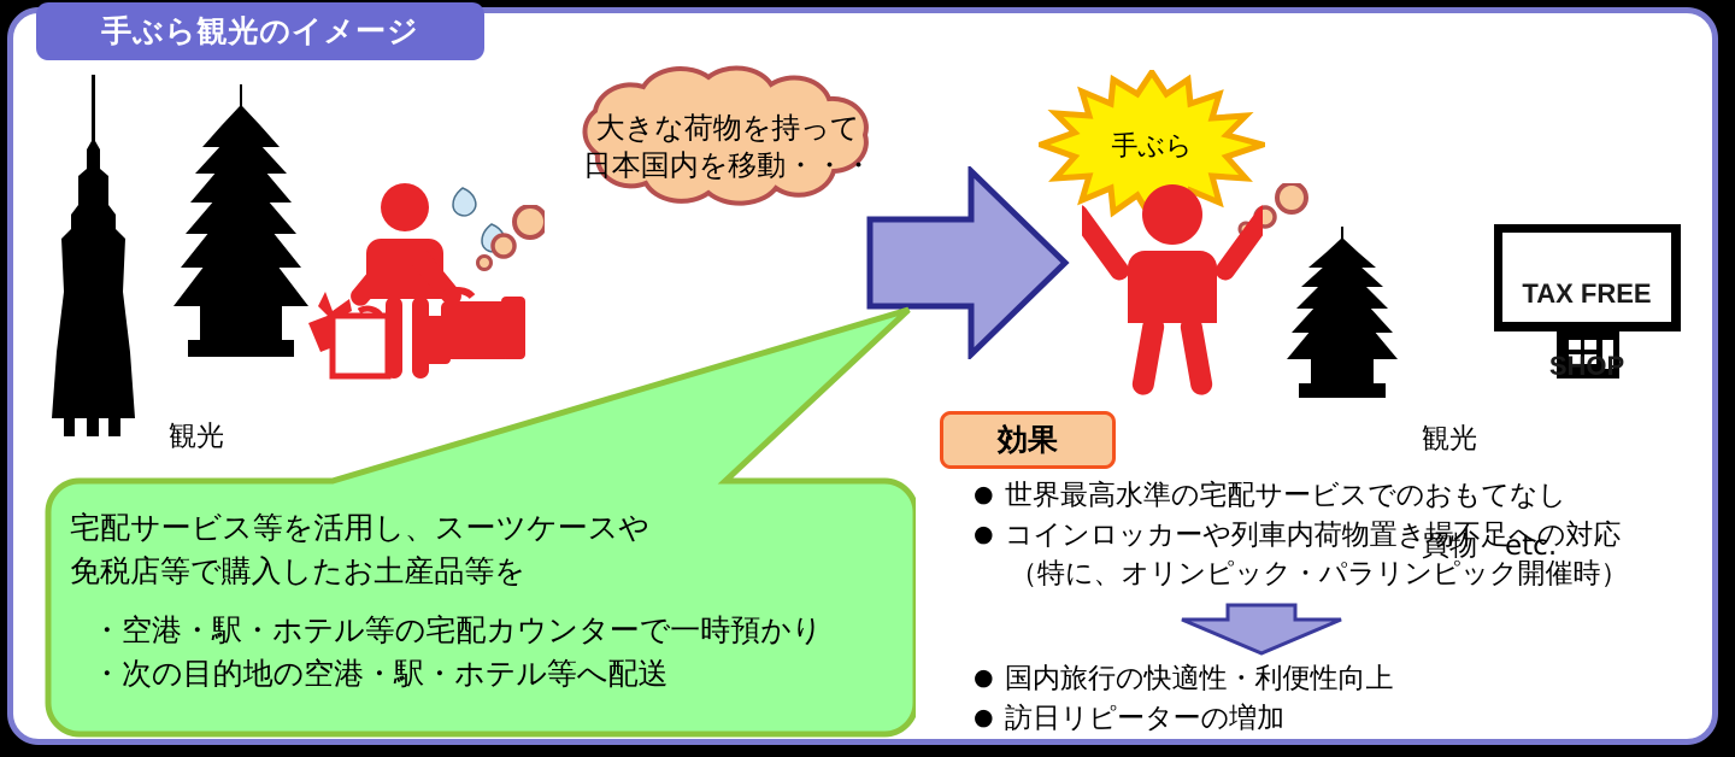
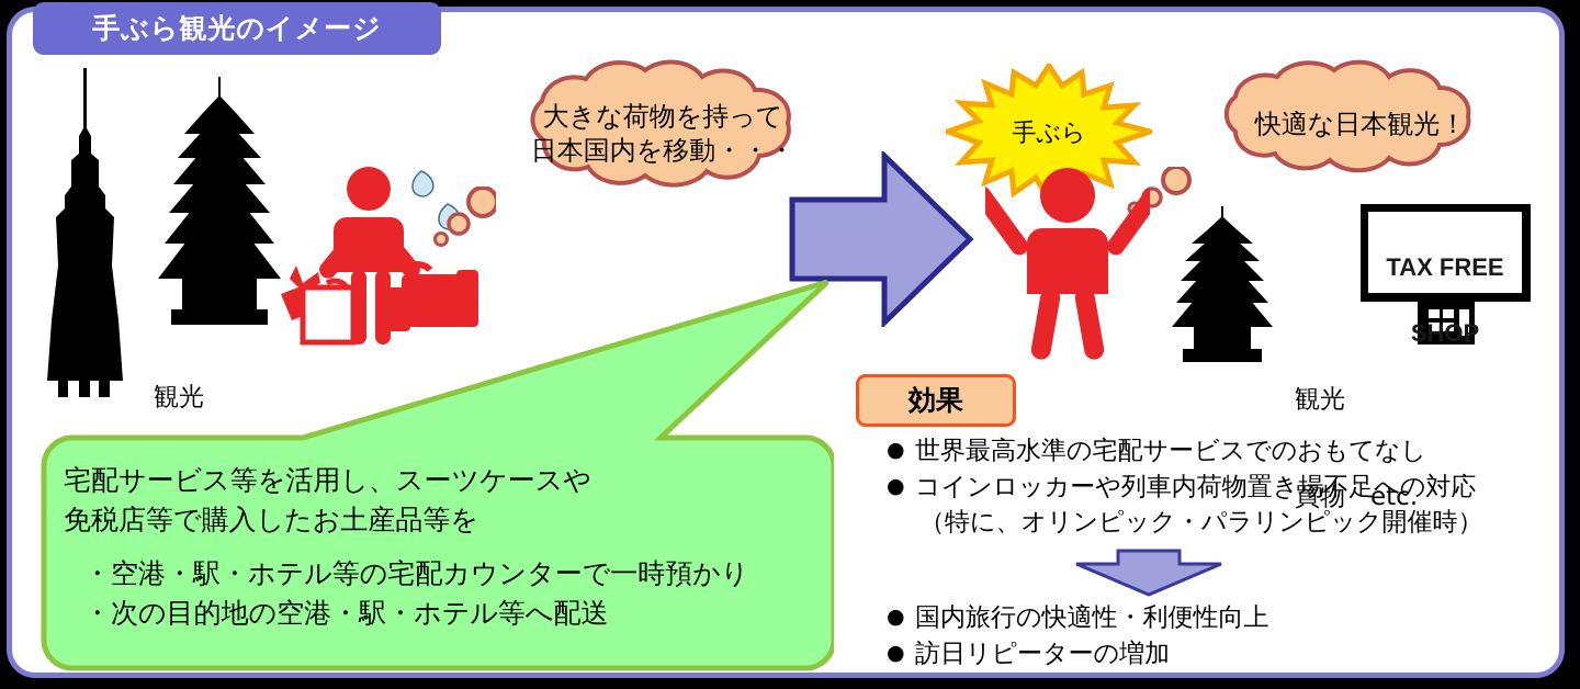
  手ぶら観光のイメージ
  観光
  大きな荷物を持って
  日本国内を移動・・・
  宅配サービス等を活用し、スーツケースや
  免税店等で購入したお土産品等を
  ・空港・駅・ホテル等の宅配カウンターで一時預かり
  ・次の目的地の空港・駅・ホテル等へ配送
  手ぶら
+ 快適な日本観光！
  TAX FREE
  SHOP
  観光
  買物 etc.
  効果
  ●
  世界最高水準の宅配サービスでのおもてなし
  ●
  コインロッカーや列車内荷物置き場不足への対応
  （特に、オリンピック・パラリンピック開催時）
  ●
  国内旅行の快適性・利便性向上
  ●
  訪日リピーターの増加
